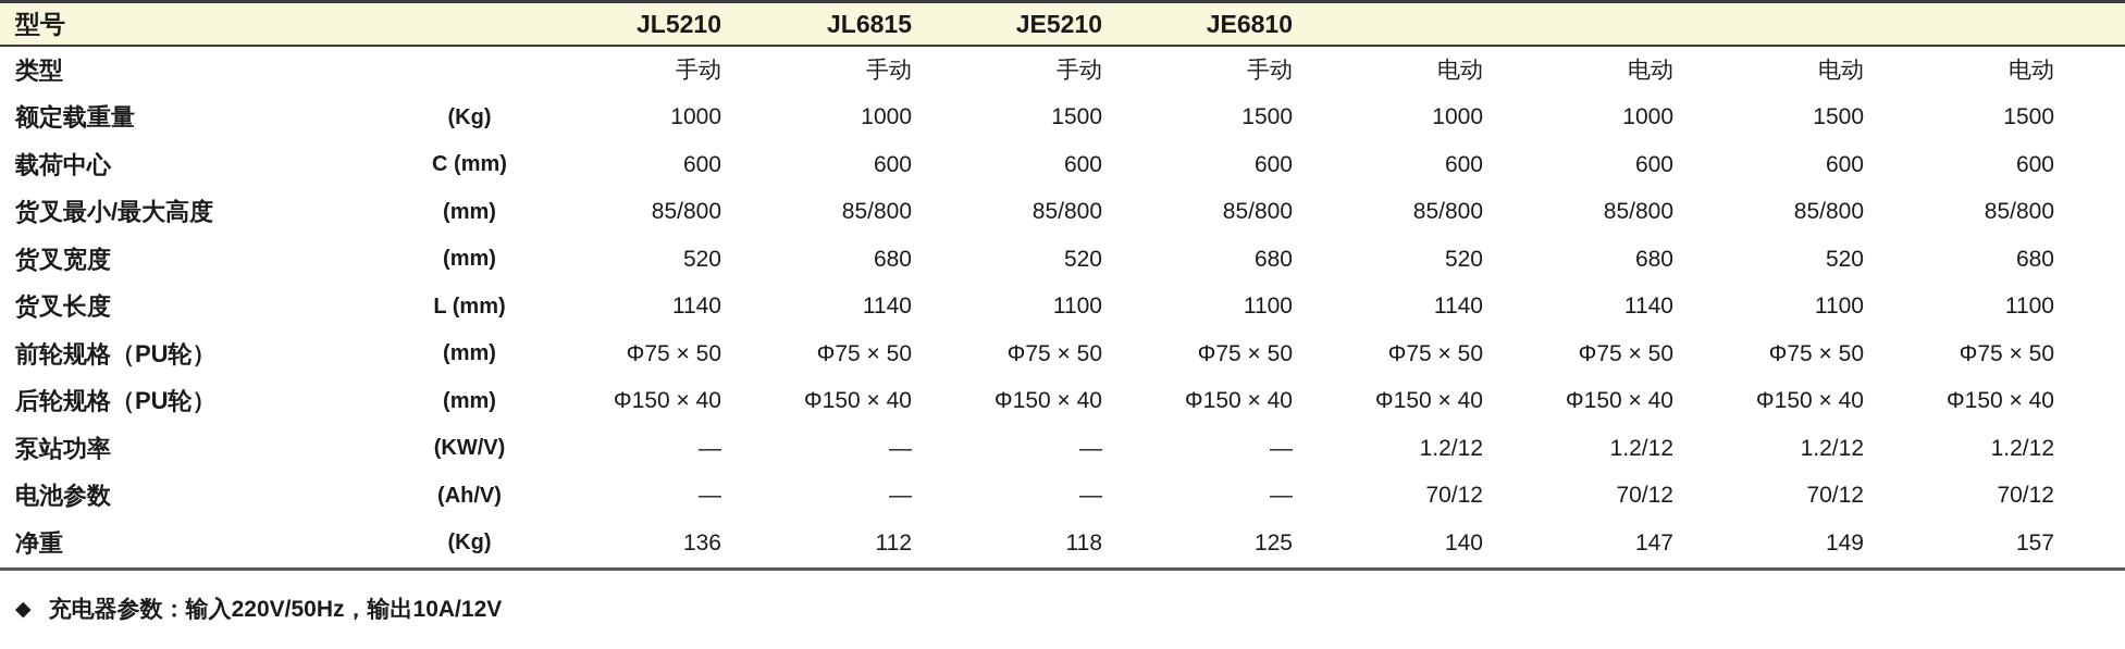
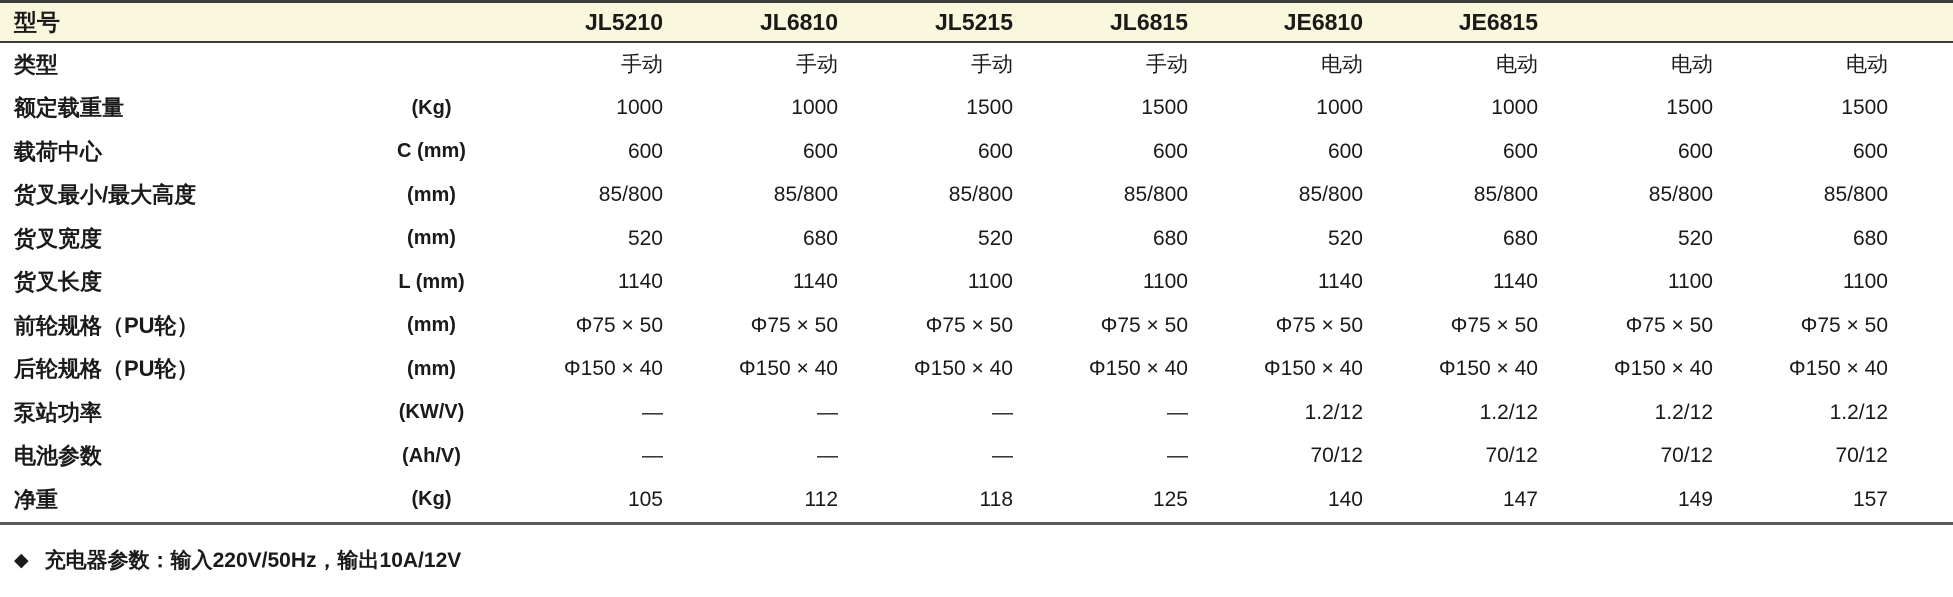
  型号
  JL5210
+ JL6810
+ JL5215
  JL6815
- JE5210
  JE6810
+ JE6815
  类型
  手动
  手动
  手动
  手动
  电动
  电动
  电动
  电动
  额定载重量
  (Kg)
  1000
  1000
  1500
  1500
  1000
  1000
  1500
  1500
  载荷中心
  C (mm)
  600
  600
  600
  600
  600
  600
  600
  600
  货叉最小/最大高度
  (mm)
  85/800
  85/800
  85/800
  85/800
  85/800
  85/800
  85/800
  85/800
  货叉宽度
  (mm)
  520
  680
  520
  680
  520
  680
  520
  680
  货叉长度
  L (mm)
  1140
  1140
  1100
  1100
  1140
  1140
  1100
  1100
  前轮规格（PU轮）
  (mm)
  Φ75 × 50
  Φ75 × 50
  Φ75 × 50
  Φ75 × 50
  Φ75 × 50
  Φ75 × 50
  Φ75 × 50
  Φ75 × 50
  后轮规格（PU轮）
  (mm)
  Φ150 × 40
  Φ150 × 40
  Φ150 × 40
  Φ150 × 40
  Φ150 × 40
  Φ150 × 40
  Φ150 × 40
  Φ150 × 40
  泵站功率
  (KW/V)
  —
  —
  —
  —
  1.2/12
  1.2/12
  1.2/12
  1.2/12
  电池参数
  (Ah/V)
  —
  —
  —
  —
  70/12
  70/12
  70/12
  70/12
  净重
  (Kg)
- 136
+ 105
  112
  118
  125
  140
  147
  149
  157
  ◆
  充电器参数：输入220V/50Hz，输出10A/12V
